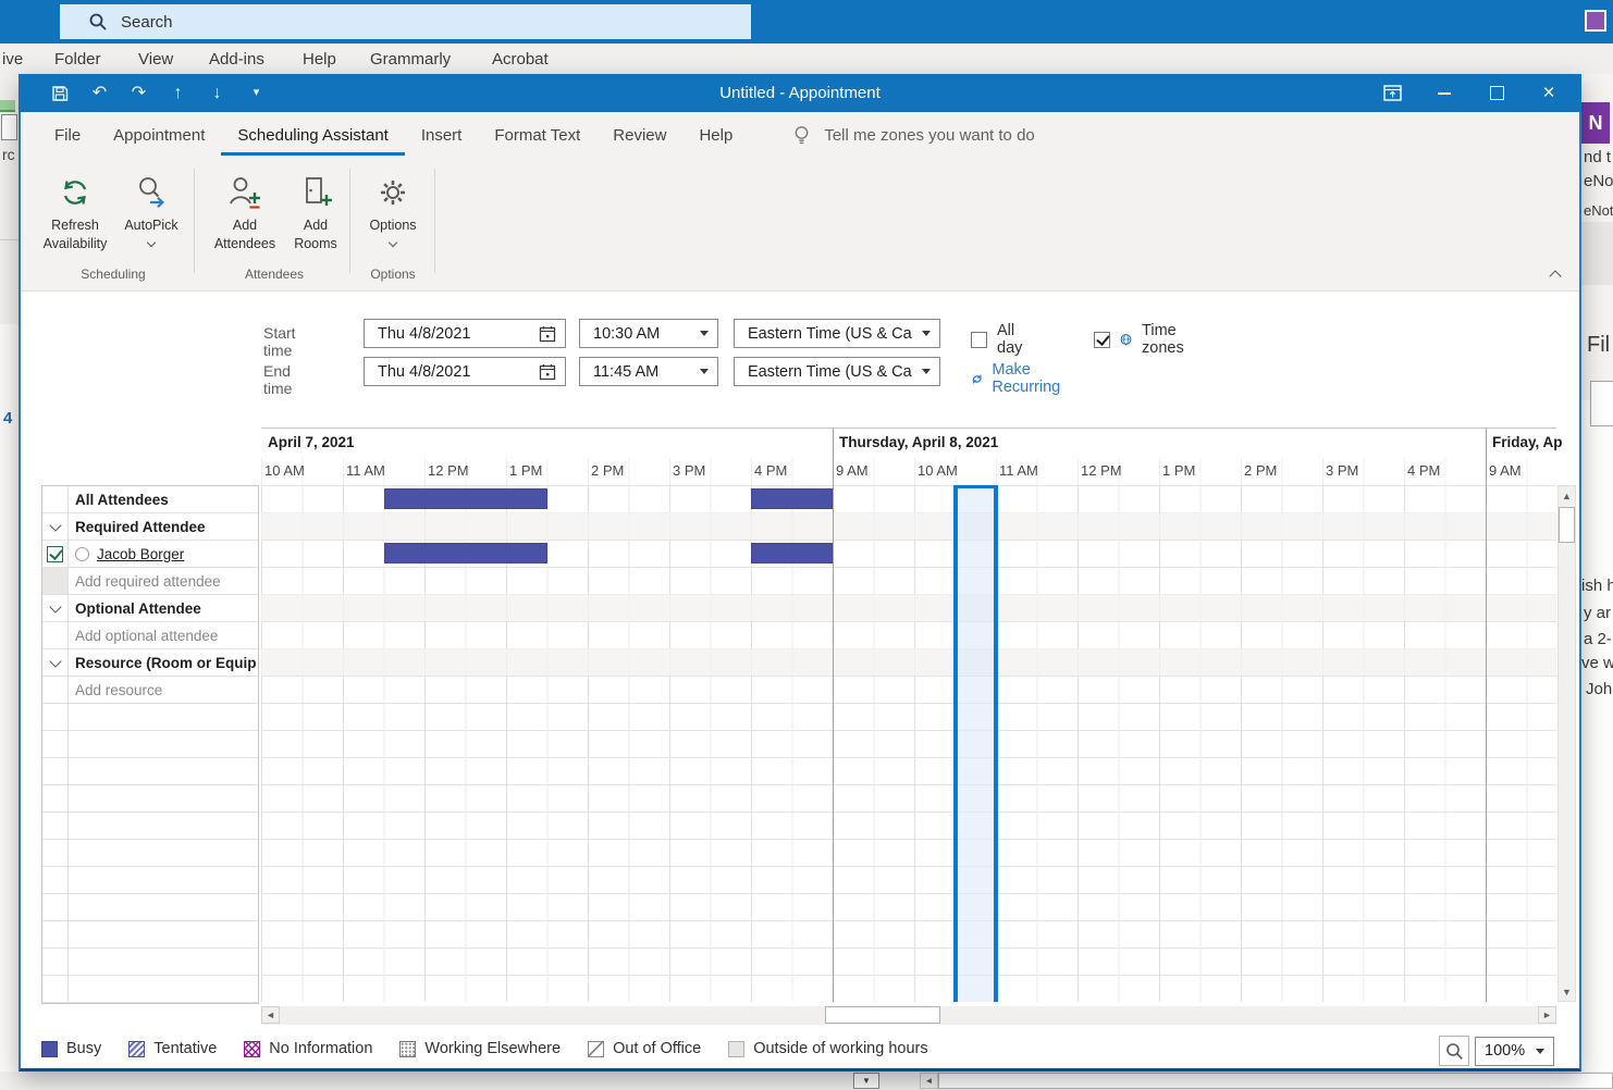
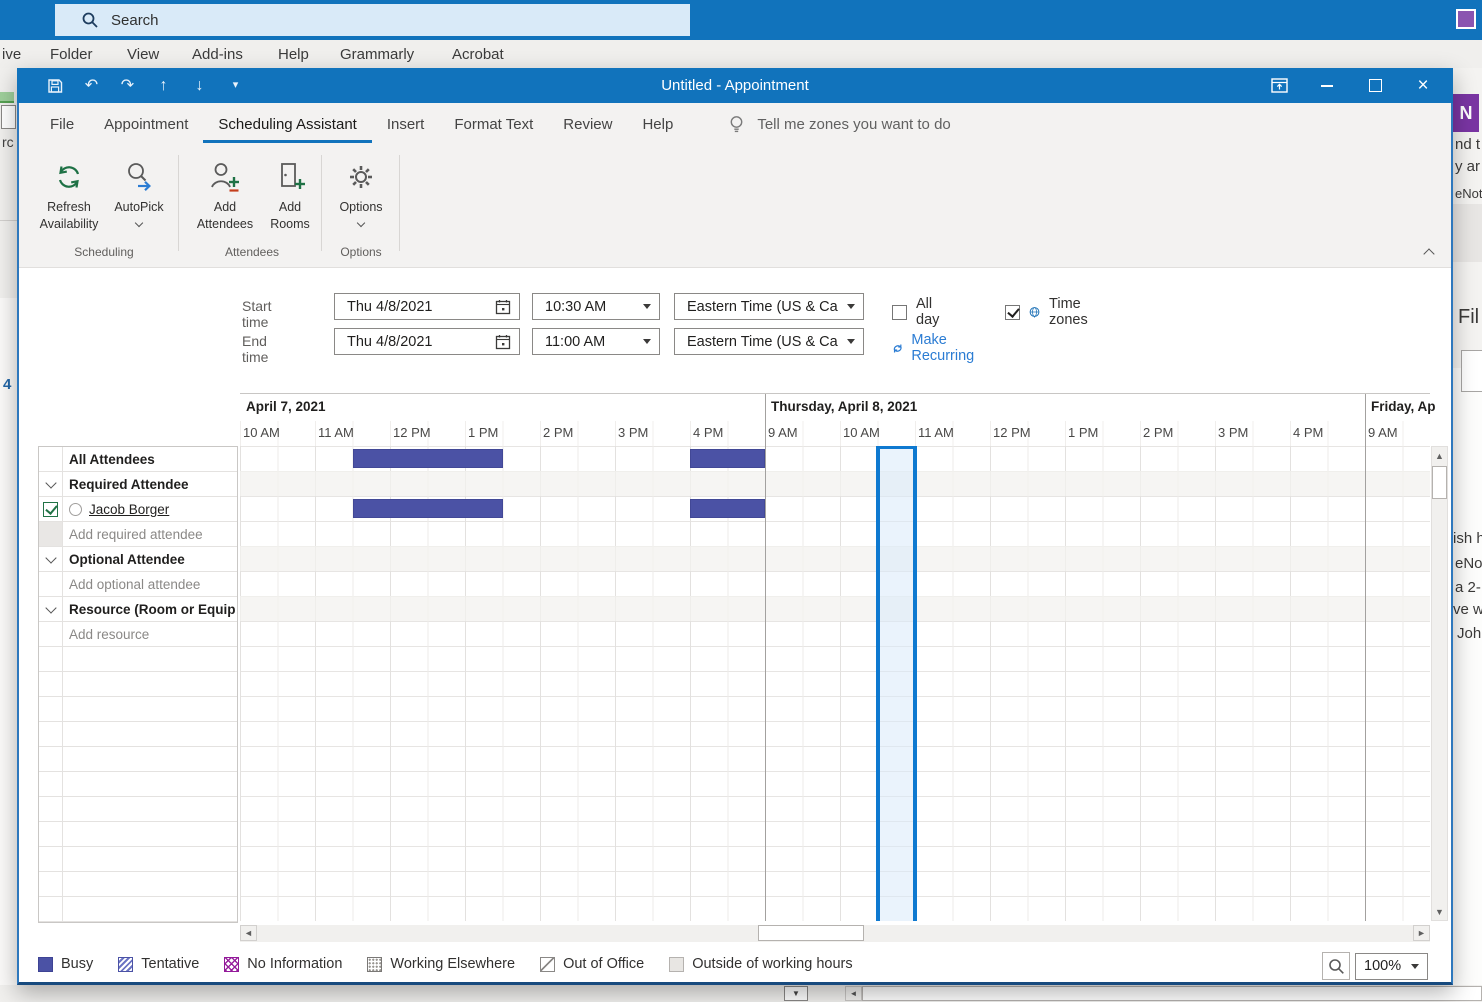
  Search
  ive
  Folder
  View
  Add-ins
  Help
  Grammarly
  Acrobat
  rc
  4
  N
  nd t
- eNo
+ y ar
  eNot
  Fil
  ish h
- y ar
+ eNo
  a 2-
  ve w
  Joh
  ▼
  ◄
  ↶
  ↷
  ↑
  ↓
  ▾
  Untitled - Appointment
  ×
  File
  Appointment
  Scheduling Assistant
  Insert
  Format Text
  Review
  Help
  Tell me zones you want to do
  Refresh Availability
  AutoPick
  Add Attendees
  Add Rooms
  Options
  Scheduling
  Attendees
  Options
  Start time
  Thu 4/8/2021
  10:30 AM
  Eastern Time (US & Ca
  All day
  Time zones
  End time
  Thu 4/8/2021
- 11:45 AM
+ 11:00 AM
  Eastern Time (US & Ca
  Make Recurring
  10 AM
  11 AM
  12 PM
  1 PM
  2 PM
  3 PM
  4 PM
  9 AM
  10 AM
  11 AM
  12 PM
  1 PM
  2 PM
  3 PM
  4 PM
  9 AM
  April 7, 2021
  Thursday, April 8, 2021
  Friday, Ap
  All Attendees
  Required Attendee
  Jacob Borger
  Add required attendee
  Optional Attendee
  Add optional attendee
  Resource (Room or Equip
  Add resource
  ▲
  ▼
  ◄
  ►
  Busy
  Tentative
  No Information
  Working Elsewhere
  Out of Office
  Outside of working hours
  100%
